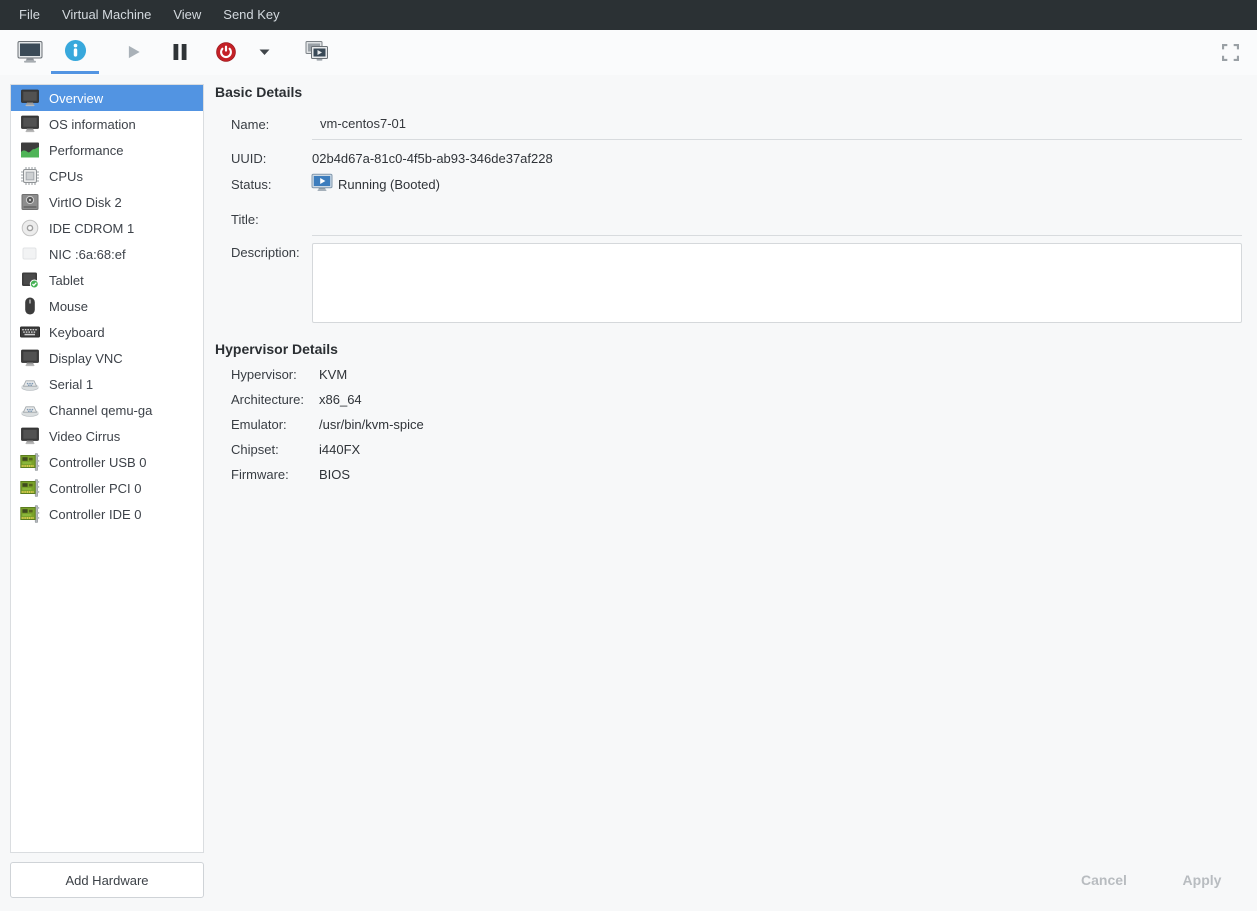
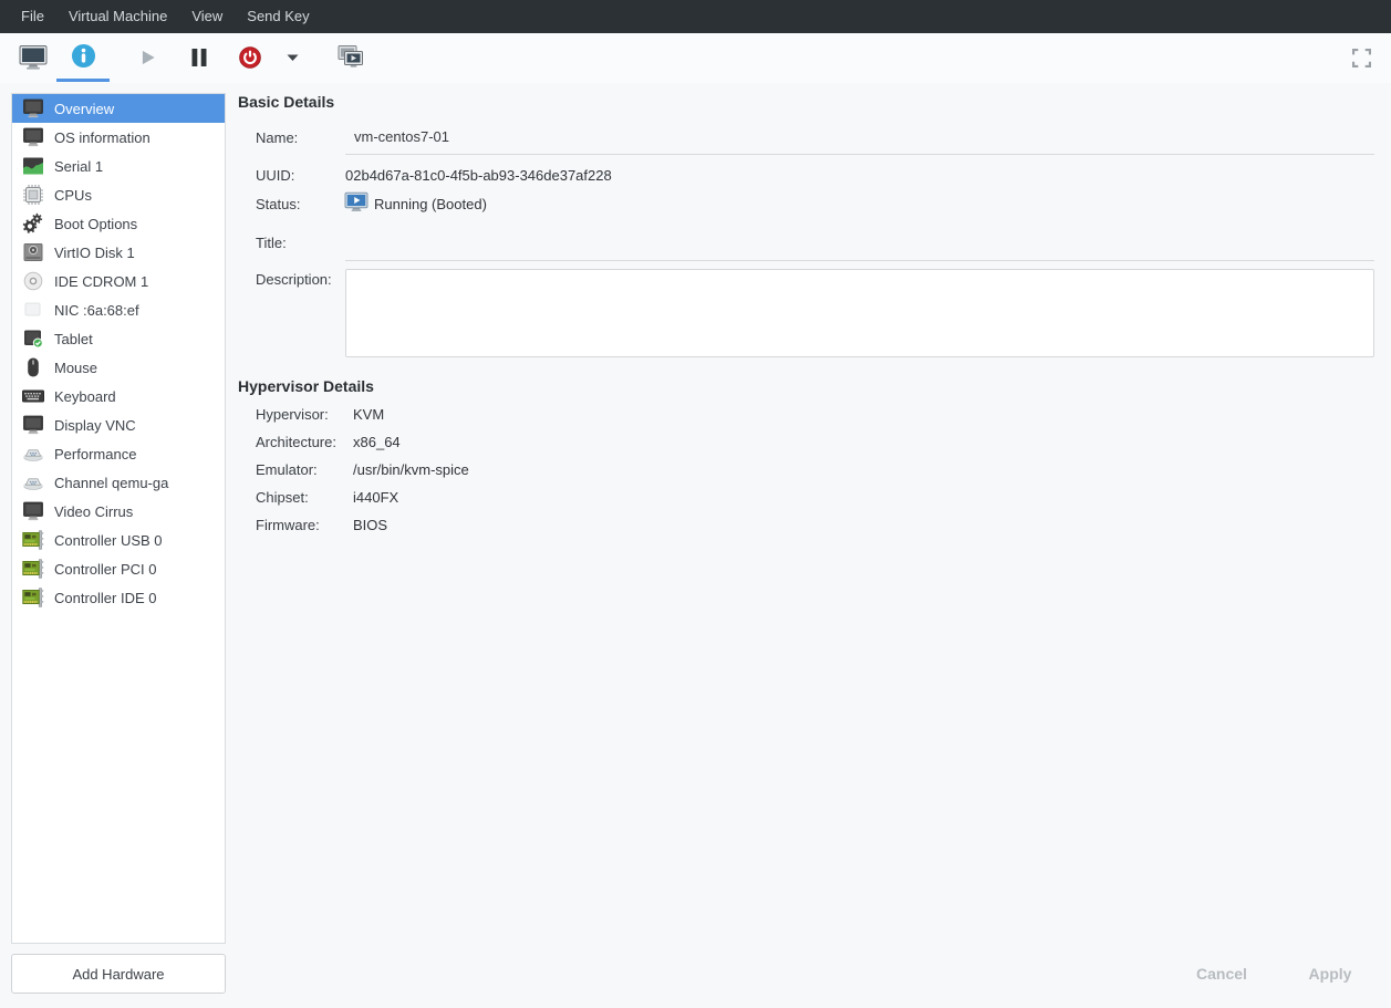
  File
  Virtual Machine
  View
  Send Key
  Overview
  OS information
- Performance
+ Serial 1
  CPUs
+ Boot Options
- VirtIO Disk 2
+ VirtIO Disk 1
  IDE CDROM 1
  NIC :6a:68:ef
  Tablet
  Mouse
  Keyboard
  Display VNC
- Serial 1
+ Performance
  Channel qemu-ga
  Video Cirrus
  Controller USB 0
  Controller PCI 0
  Controller IDE 0
  Add Hardware
  Basic Details
  Name:
  vm-centos7-01
  UUID:
  02b4d67a-81c0-4f5b-ab93-346de37af228
  Status:
  Running (Booted)
  Title:
  Description:
  Hypervisor Details
  Hypervisor:
  KVM
  Architecture:
  x86_64
  Emulator:
  /usr/bin/kvm-spice
  Chipset:
  i440FX
  Firmware:
  BIOS
  Cancel
  Apply
